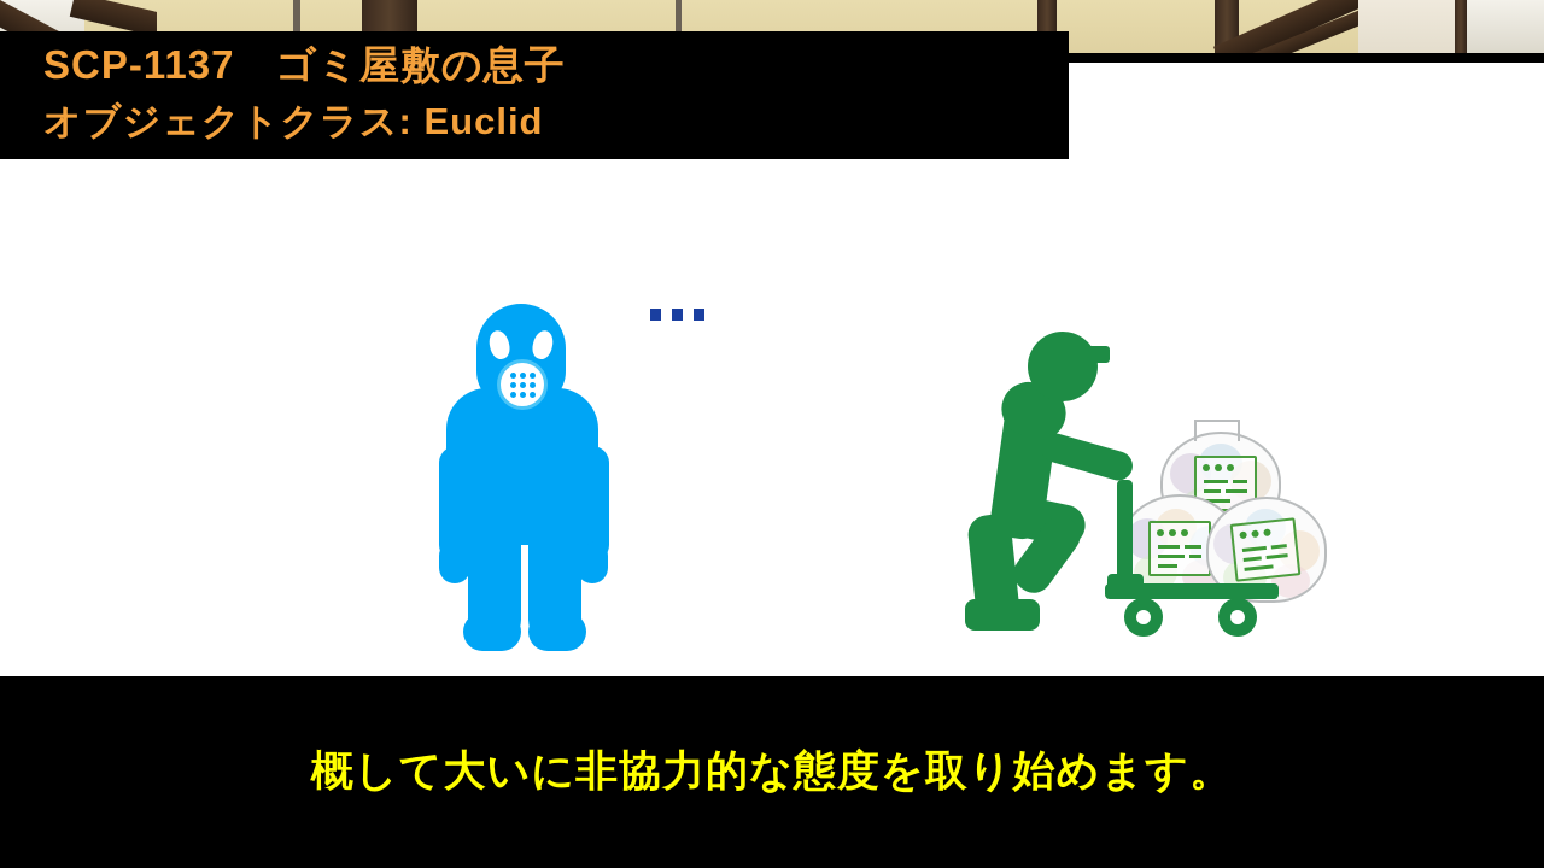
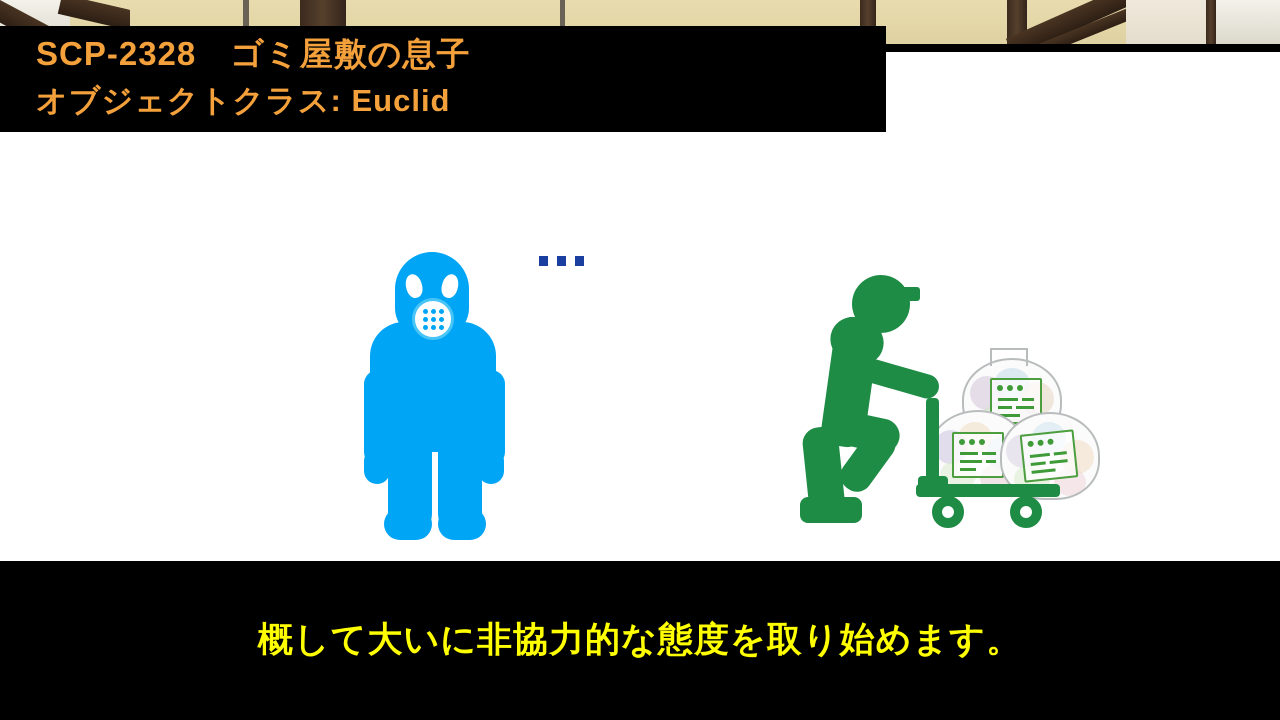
- SCP-1137 ゴミ屋敷の息子
+ SCP-2328 ゴミ屋敷の息子
  オブジェクトクラス: Euclid
  概して大いに非協力的な態度を取り始めます。
